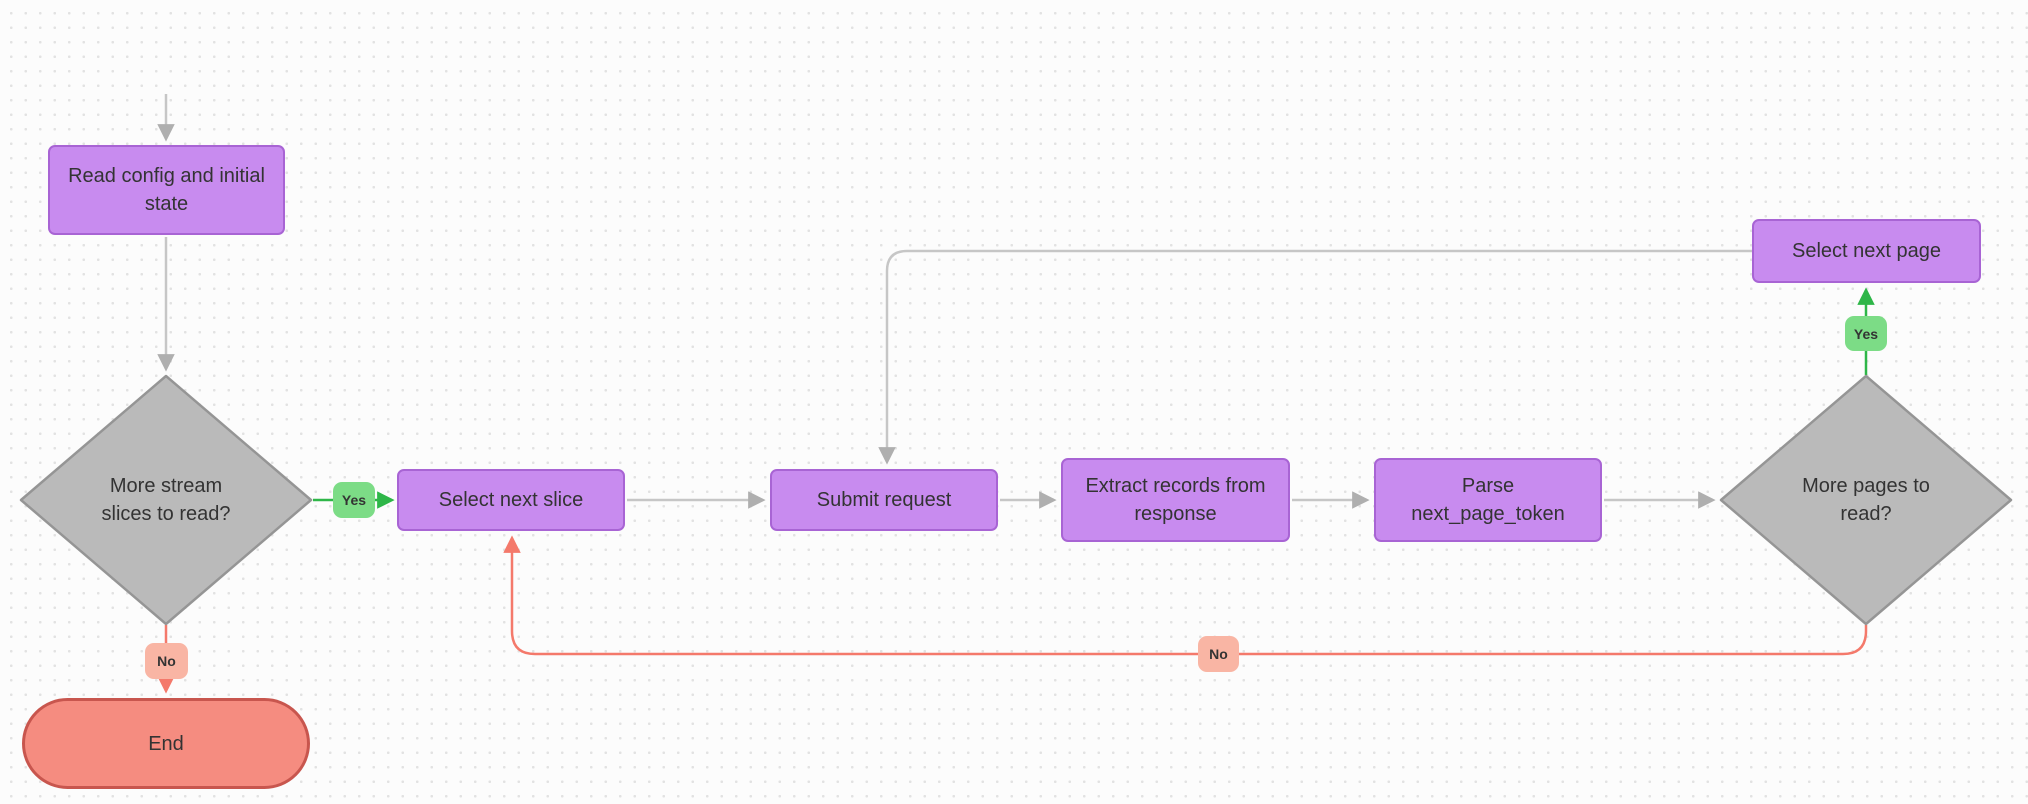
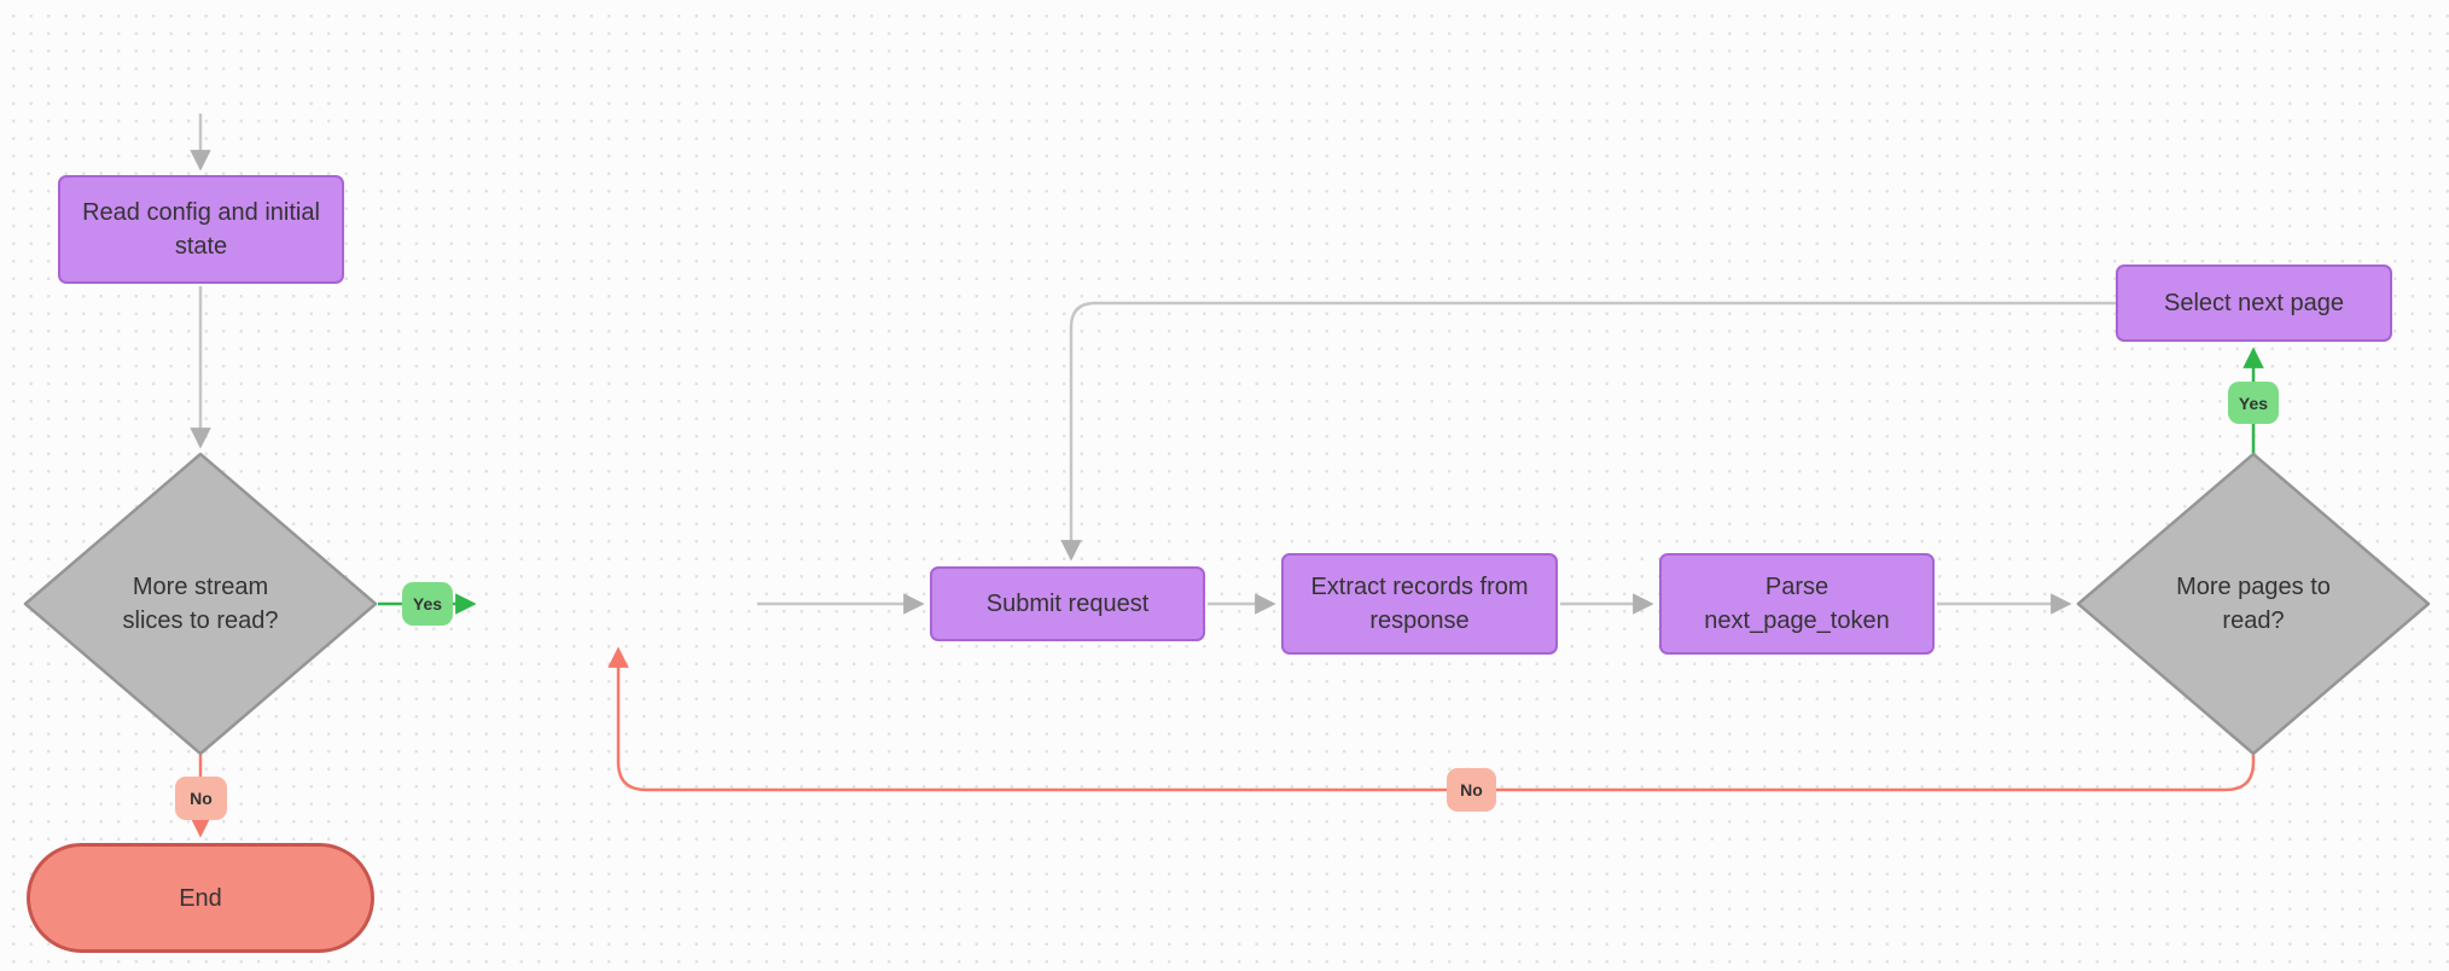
  Read config and initial
  state
  More stream
  slices to read?
- Select next slice
  Submit request
  Extract records from
  response
  Parse
  next_page_token
  More pages to
  read?
  Select next page
  End
  Yes
  No
  Yes
  No
